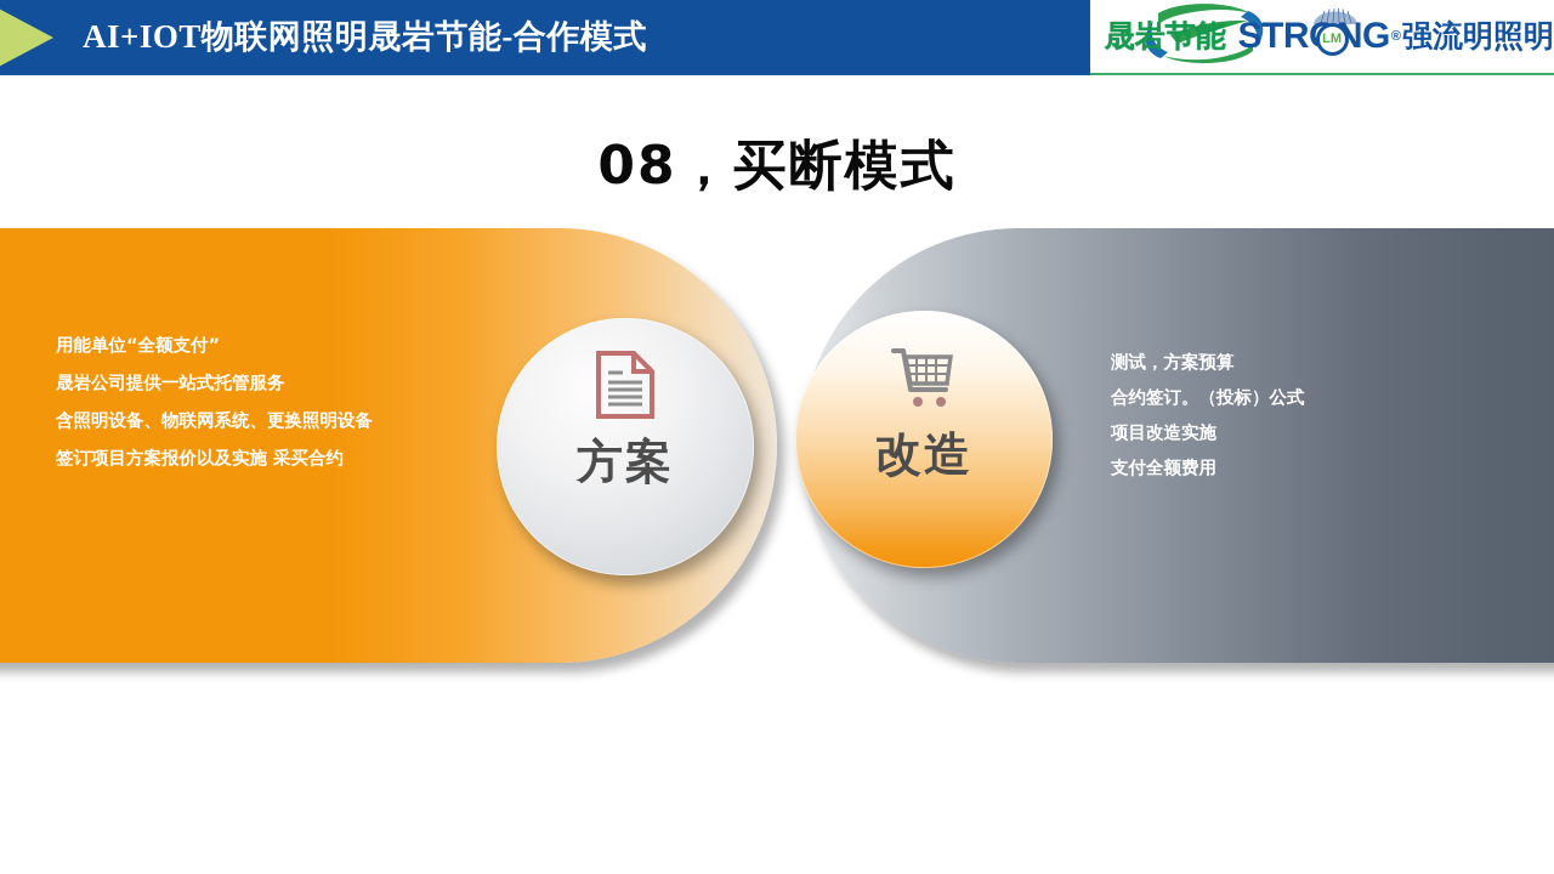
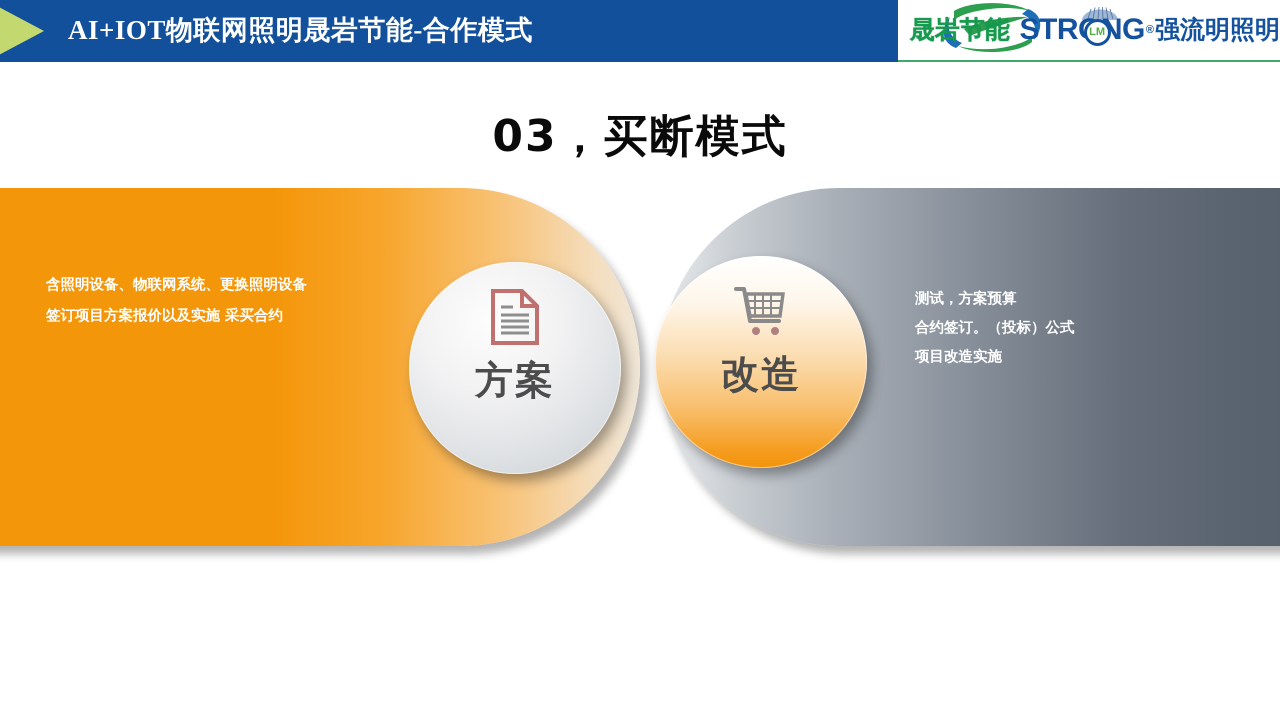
  AI+IOT物联网照明晟岩节能-合作模式
  晟岩节能
  STRNG
  LM
  ®
  强流明照明
- 08，买断模式
+ 03，买断模式
- 用能单位“全额支付”
- 晟岩公司提供一站式托管服务
  含照明设备、物联网系统、更换照明设备
  签订项目方案报价以及实施 采买合约
  测试，方案预算
  合约签订。（投标）公式
  项目改造实施
- 支付全额费用
  方案
  改造
